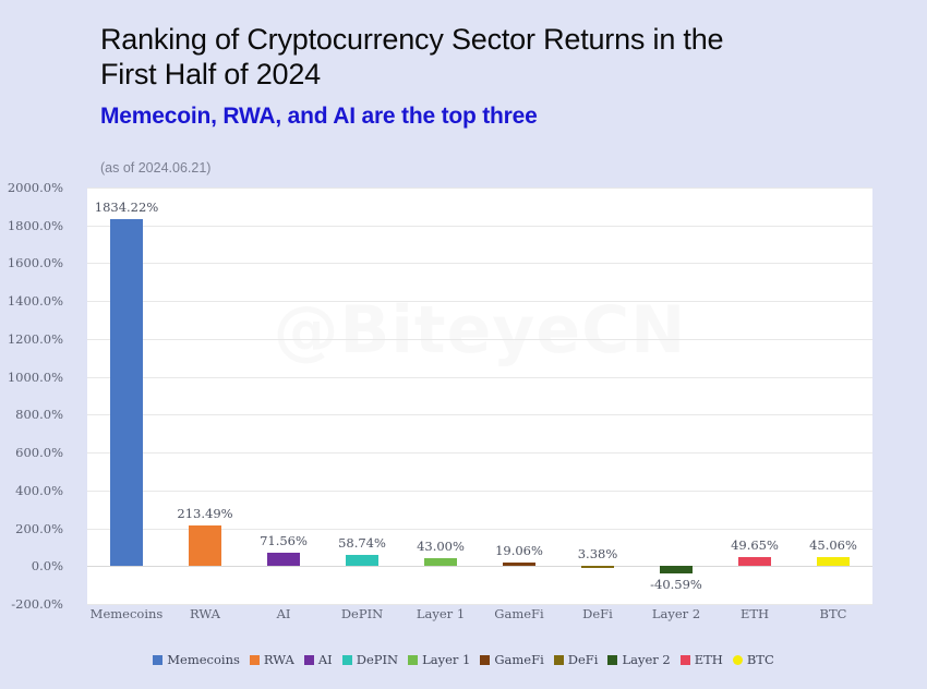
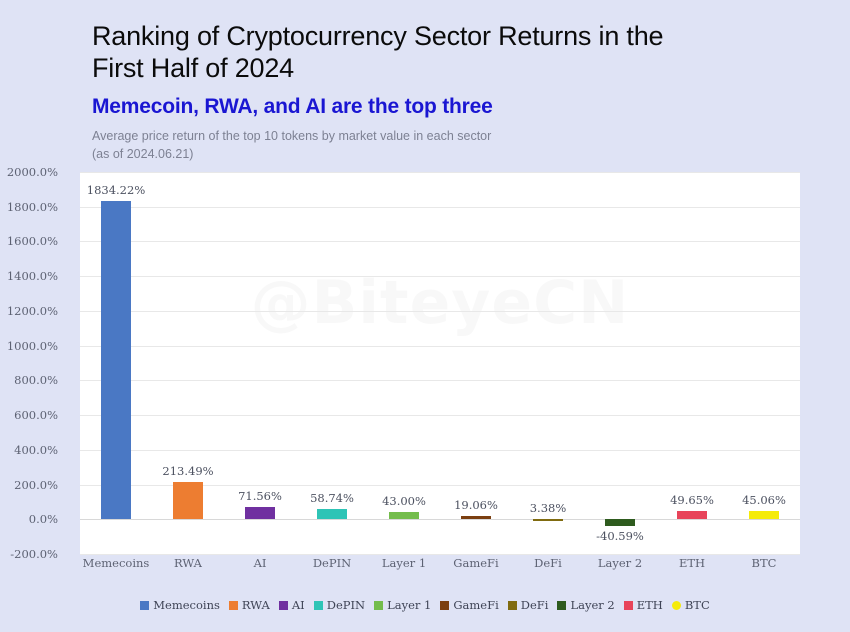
  Ranking of Cryptocurrency Sector Returns in the First Half of 2024
  Memecoin, RWA, and AI are the top three
+ Average price return of the top 10 tokens by market value in each sector
  (as of 2024.06.21)
  1834.22%
  213.49%
  71.56%
  58.74%
  43.00%
  19.06%
  3.38%
  -40.59%
  49.65%
  45.06%
  2000.0%
  1800.0%
  1600.0%
  1400.0%
  1200.0%
  1000.0%
  800.0%
  600.0%
  400.0%
  200.0%
  0.0%
  -200.0%
  Memecoins
  RWA
  AI
  DePIN
  Layer 1
  GameFi
  DeFi
  Layer 2
  ETH
  BTC
  Memecoins
  RWA
  AI
  DePIN
  Layer 1
  GameFi
  DeFi
  Layer 2
  ETH
  BTC
